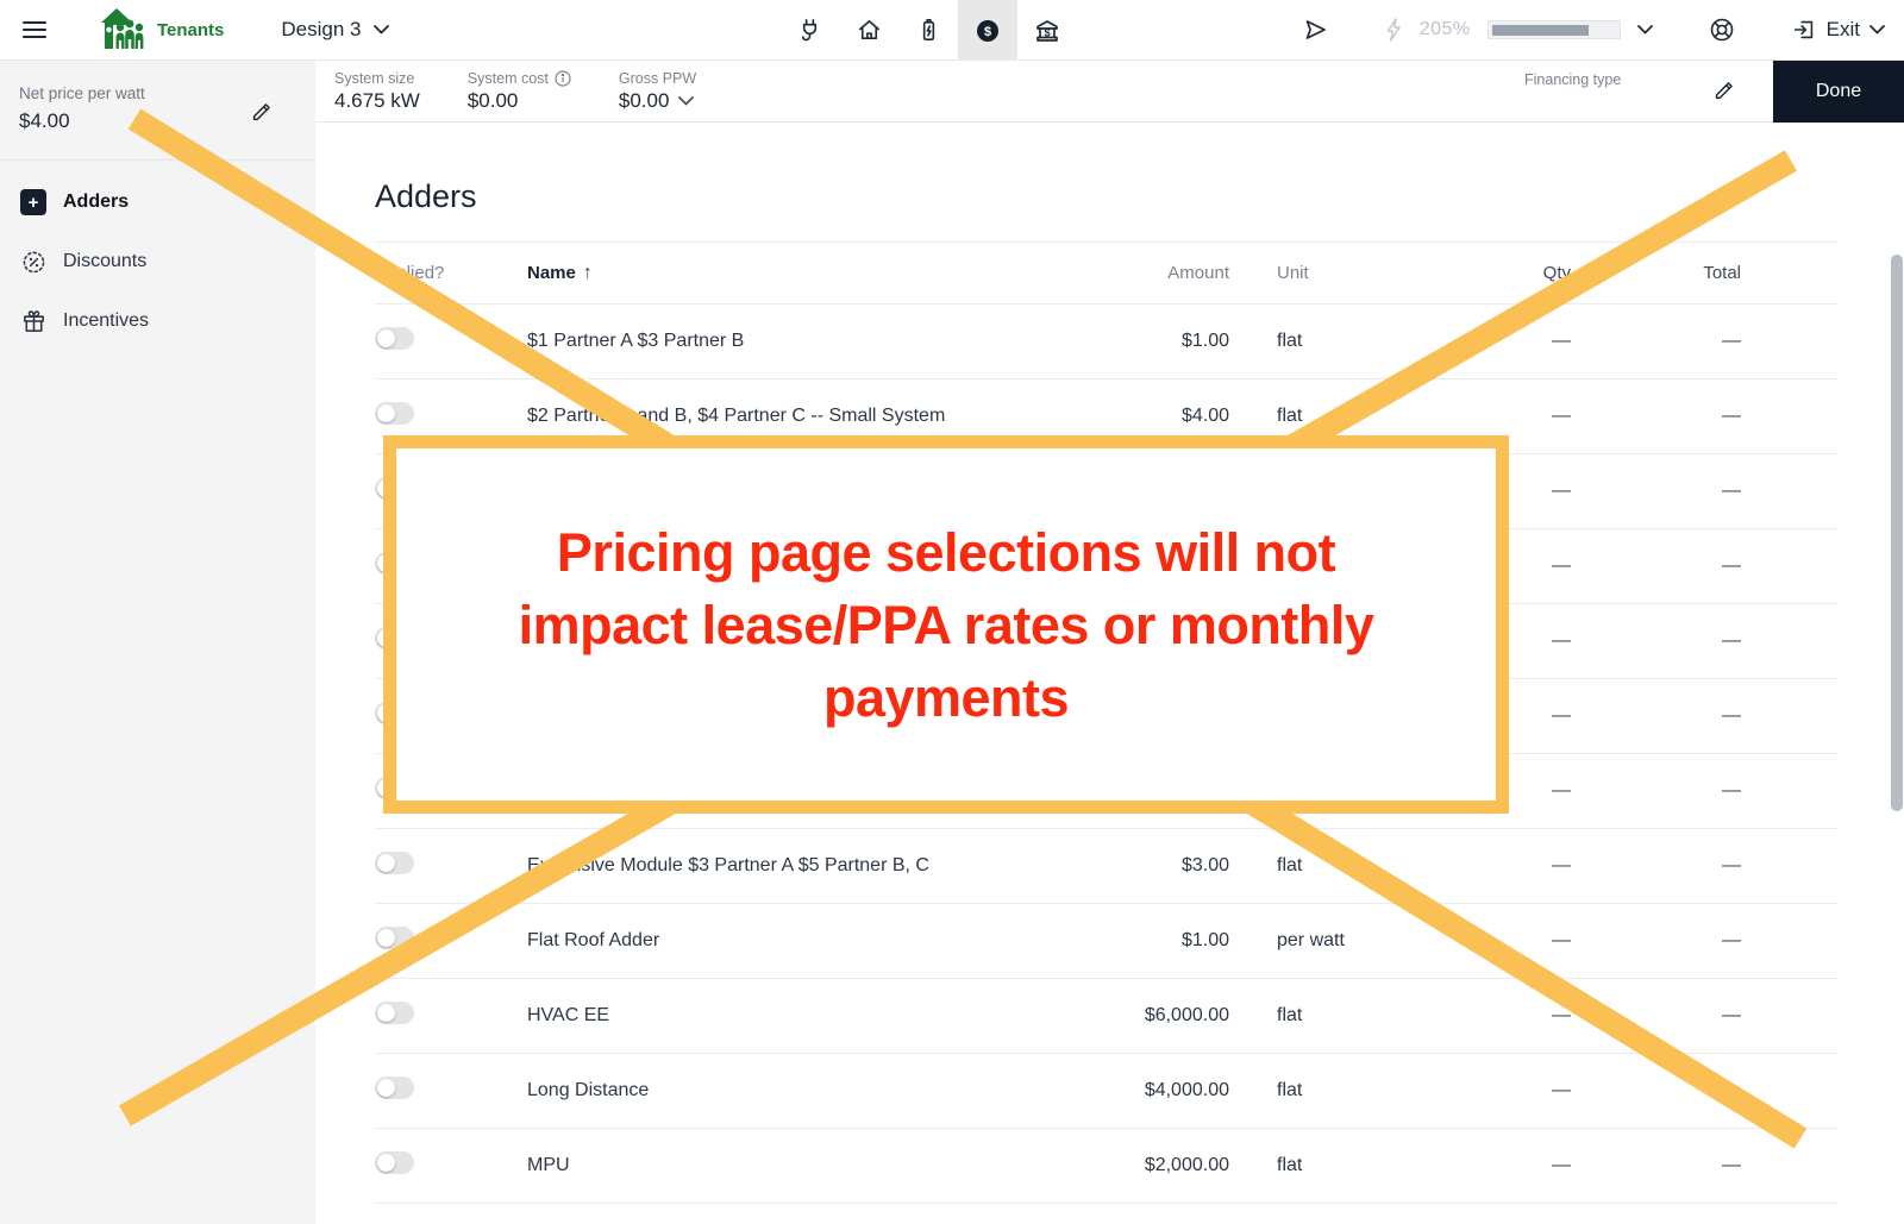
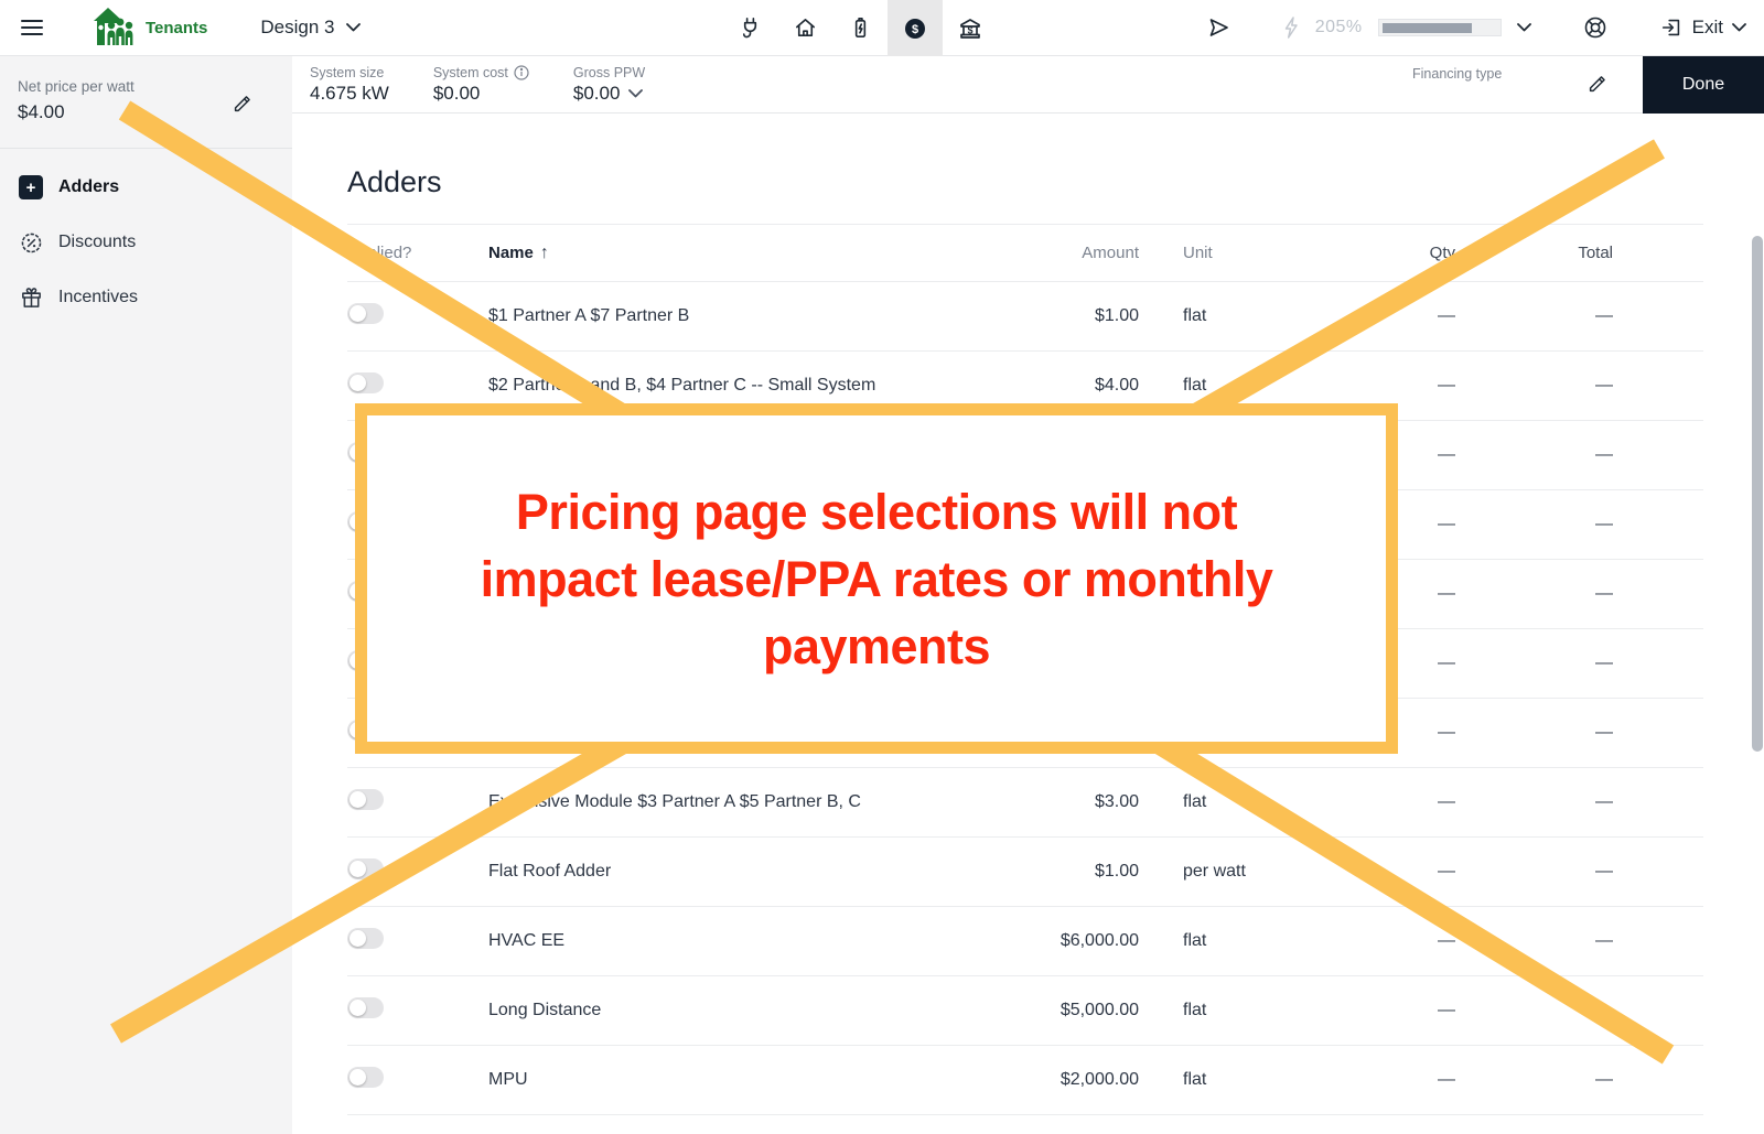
  Tenants
  Design 3
  $
  $
  205%
  Exit
  System size
  4.675 kW
  System cost
  $0.00
  Gross PPW
  $0.00
  Financing type
  Done
  Net price per watt
  $4.00
  +
  Adders
  Discounts
  Incentives
  Adders
  Name
  ↑
  Amount
  Unit
  Qty
  Total
- $1 Partner A $3 Partner B
+ $1 Partner A $7 Partner B
  $1.00
  flat
  —
  —
  $2 Partn and B, $4 Partner C -- Small System
  $4.00
  flat
  —
  —
  —
  —
  —
  —
  —
  —
  —
  —
  —
  —
  Esive Module $3 Partner A $5 Partner B, C
  $3.00
  flat
  —
  —
  Flat Roof Adder
  $1.00
  per watt
  —
  —
  HVAC EE
  $6,000.00
  flat
  —
  —
  Long Distance
- $4,000.00
+ $5,000.00
  flat
  —
  MPU
  $2,000.00
  flat
  —
  —
  Pricing page selections will not
  impact lease/PPA rates or monthly
  payments
